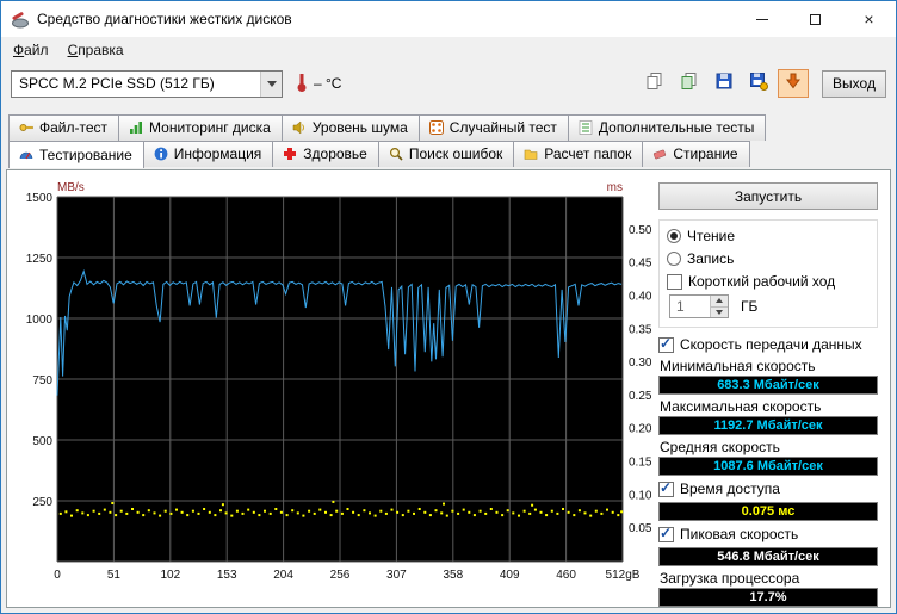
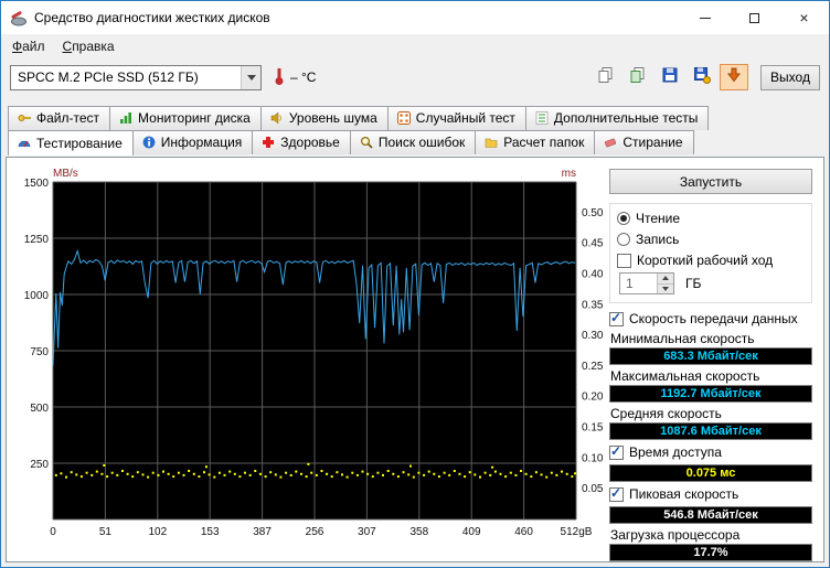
  Средство диагностики жестких дисков
  ×
  Файл
  Справка
  SPCC M.2 PCIe SSD (512 ГБ)
  – °C
  Выход
  Файл-тест
  Мониторинг диска
  Уровень шума
  Случайный тест
  Дополнительные тесты
  Тестирование
  Информация
  Здоровье
  Поиск ошибок
  Расчет папок
  Стирание
  MB/s
  ms
  1500
  1250
  1000
  750
  500
  250
  0
  51
  102
  153
- 204
+ 387
  256
  307
  358
  409
  460
  512gB
  0.50
  0.45
  0.40
  0.35
  0.30
  0.25
  0.20
  0.15
  0.10
  0.05
  Запустить
  Чтение
  Запись
  Короткий рабочий ход
  1
  ГБ
  Скорость передачи данных
  Минимальная скорость
  683.3 Мбайт/сек
  Максимальная скорость
  1192.7 Мбайт/сек
  Средняя скорость
  1087.6 Мбайт/сек
  Время доступа
  0.075 мс
  Пиковая скорость
  546.8 Мбайт/сек
  Загрузка процессора
  17.7%
